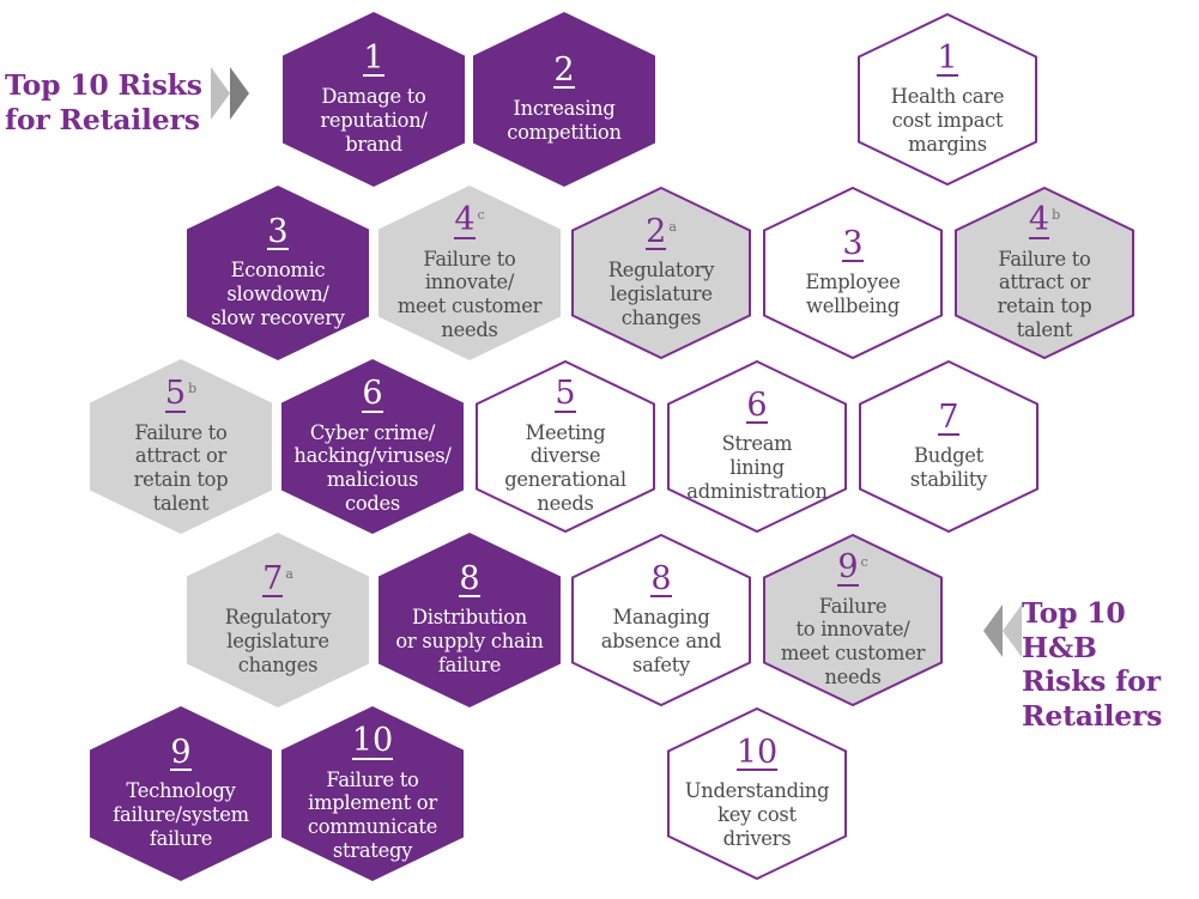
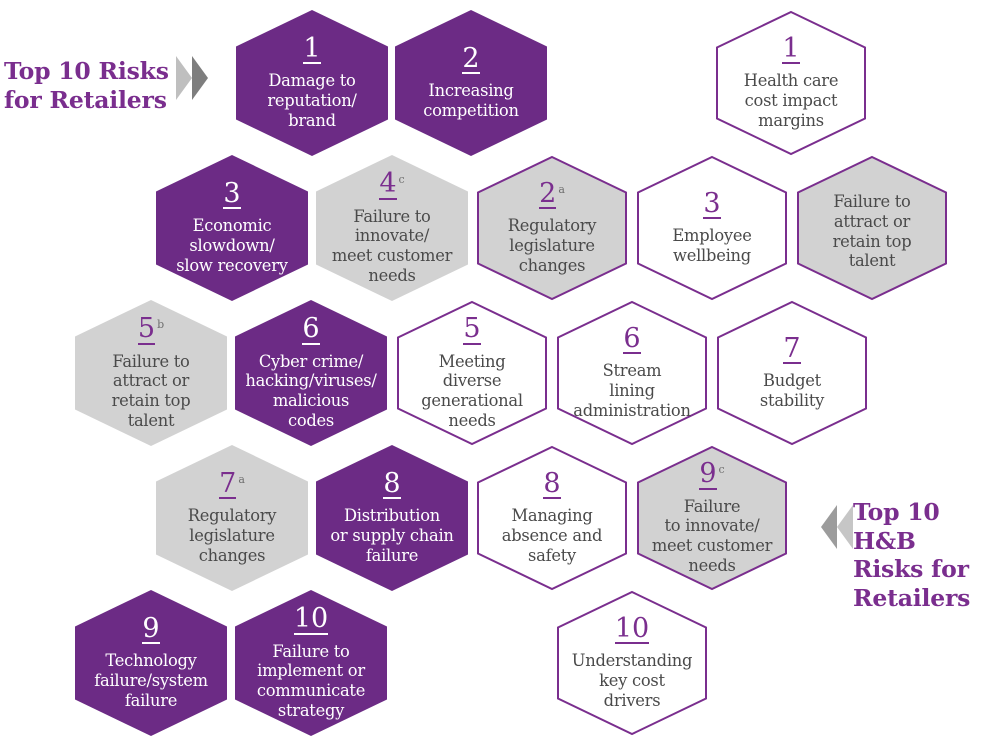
  1
  Health care
  cost impact
  margins
  2 a
  Regulatory
  legislature
  changes
  3
  Employee
  wellbeing
- 4 b
  Failure to
  attract or
  retain top
  talent
  5
  Meeting
  diverse
  generational
  needs
  6
  Stream
  lining
  administration
  7
  Budget
  stability
  8
  Managing
  absence and
  safety
  9 c
  Failure
  to innovate/
  meet customer
  needs
  10
  Understanding
  key cost
  drivers
  1
  Damage to
  reputation/
  brand
  2
  Increasing
  competition
  3
  Economic
  slowdown/
  slow recovery
  4 c
  Failure to
  innovate/
  meet customer
  needs
  5 b
  Failure to
  attract or
  retain top
  talent
  6
  Cyber crime/
  hacking/viruses/
  malicious
  codes
  7 a
  Regulatory
  legislature
  changes
  8
  Distribution
  or supply chain
  failure
  9
  Technology
  failure/system
  failure
  10
  Failure to
  implement or
  communicate
  strategy
  Top 10 Risks
  for Retailers
  Top 10 H&B
  Risks for
  Retailers
